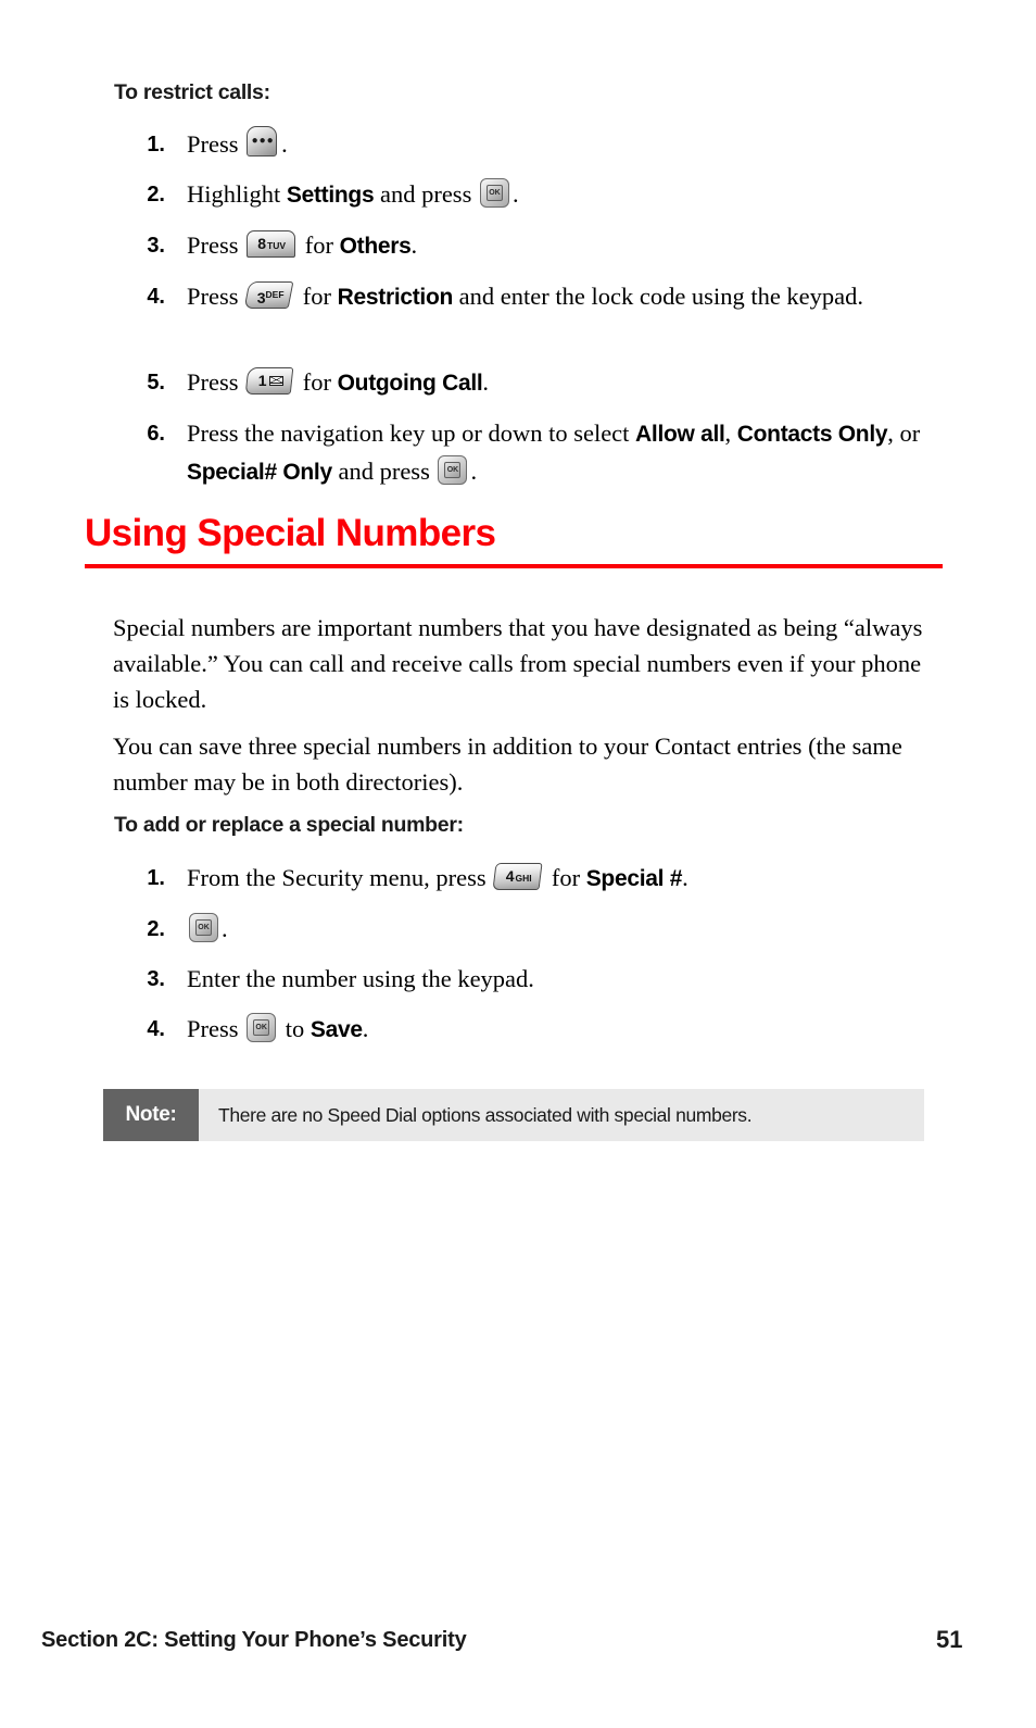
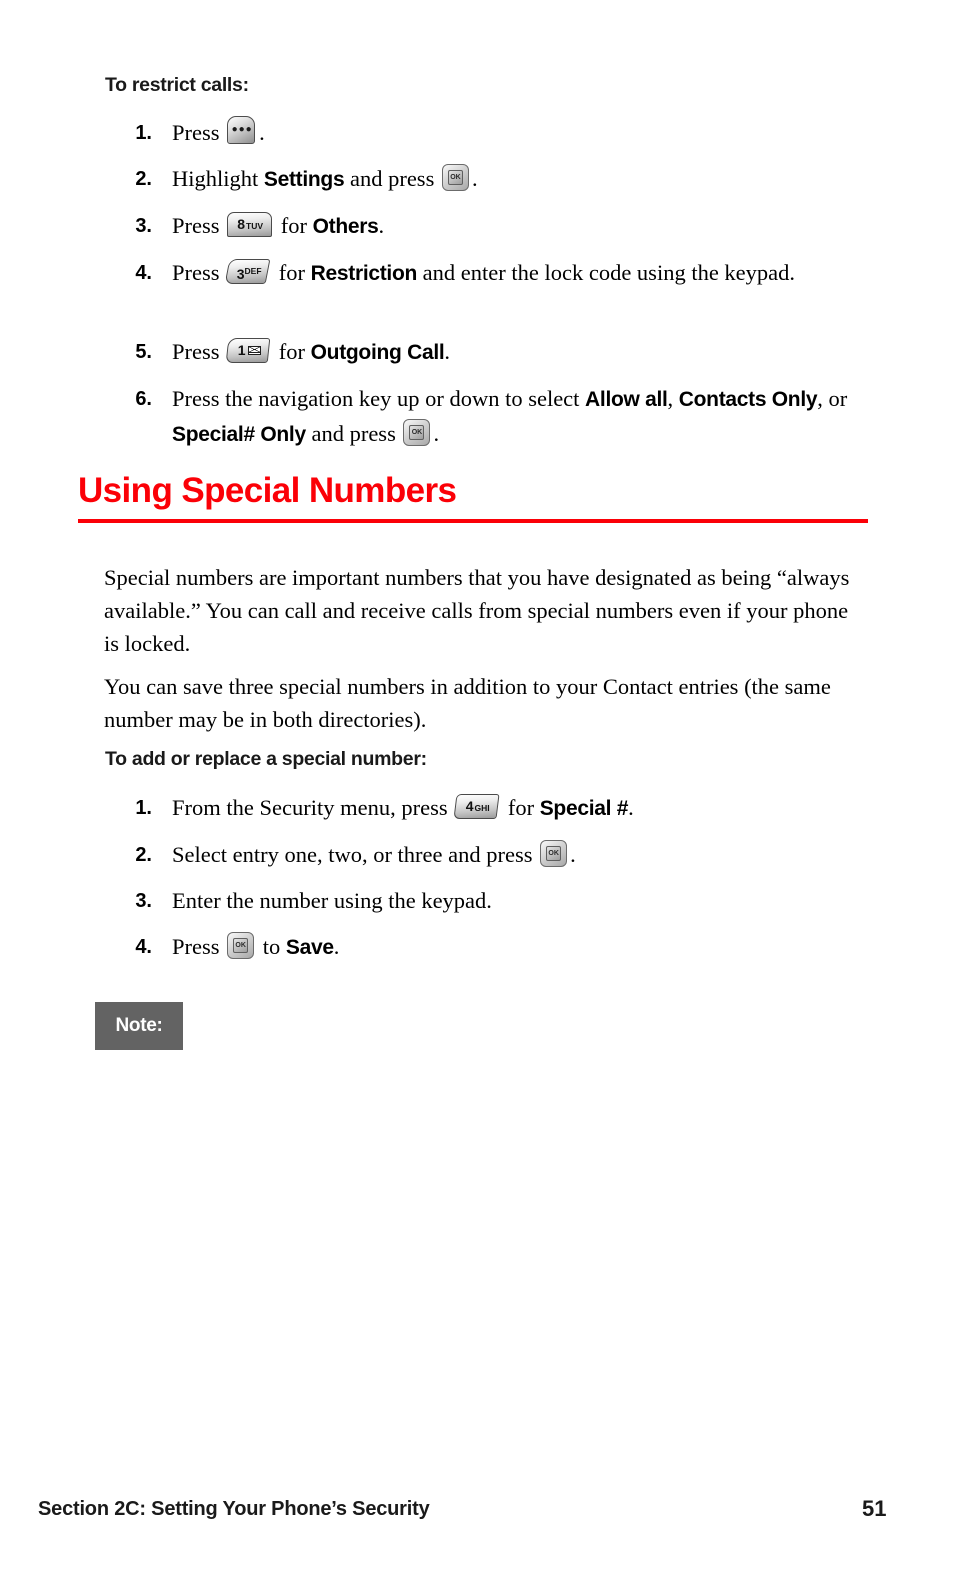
  To restrict calls:
  1.
  Press
  ●●●
  .
  2.
  Highlight Settings and press
  .
  3.
  Press
  8TUV
  for Others.
  4.
  Press
  3DEF
  for Restriction and enter the lock code using the keypad.
  5.
  Press
  1
  for Outgoing Call.
  6.
  Press the navigation key up or down to select Allow all, Contacts Only, or Special# Only and press
  .
  Using Special Numbers
  Special numbers are important numbers that you have designated as being “always available.” You can call and receive calls from special numbers even if your phone is locked.
  You can save three special numbers in addition to your Contact entries (the same number may be in both directories).
  To add or replace a special number:
  1.
  From the Security menu, press
  4GHI
  for Special #.
  2.
+ Select entry one, two, or three and press
  .
  3.
  Enter the number using the keypad.
  4.
  Press
  to Save.
  Note:
- There are no Speed Dial options associated with special numbers.
  Section 2C: Setting Your Phone’s Security
  51
